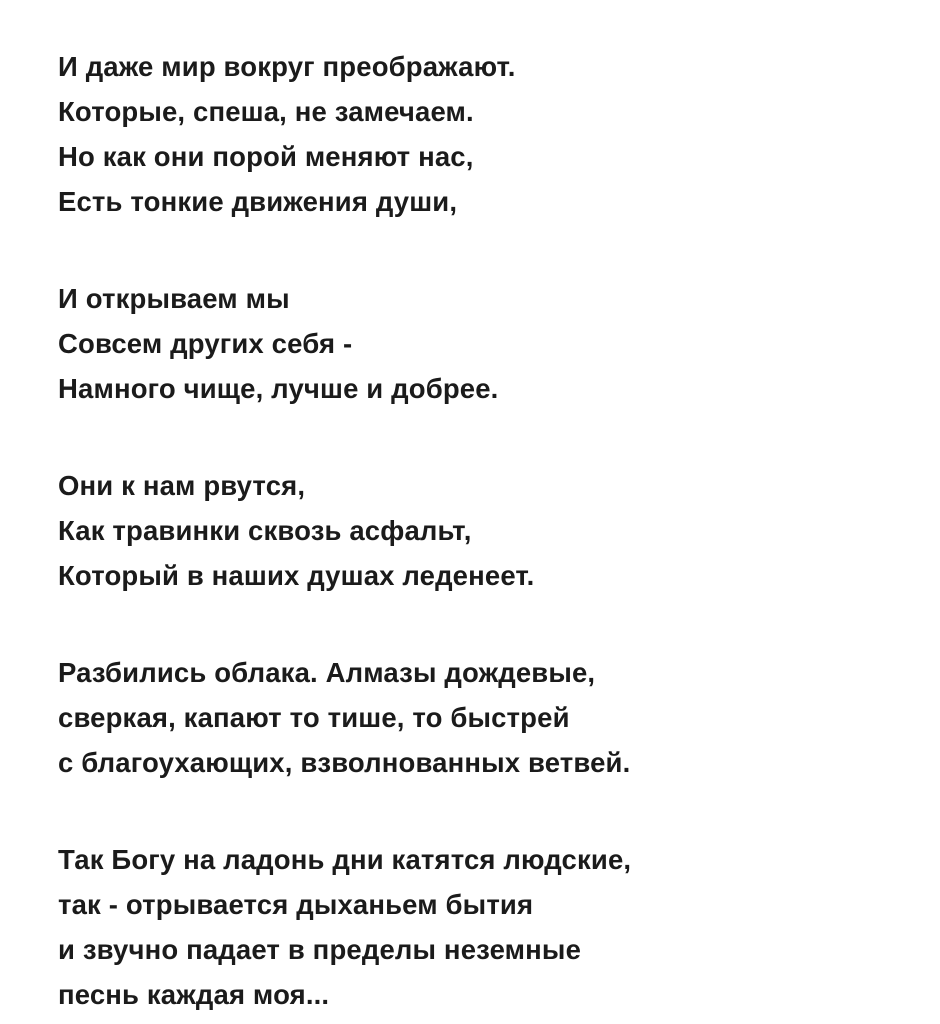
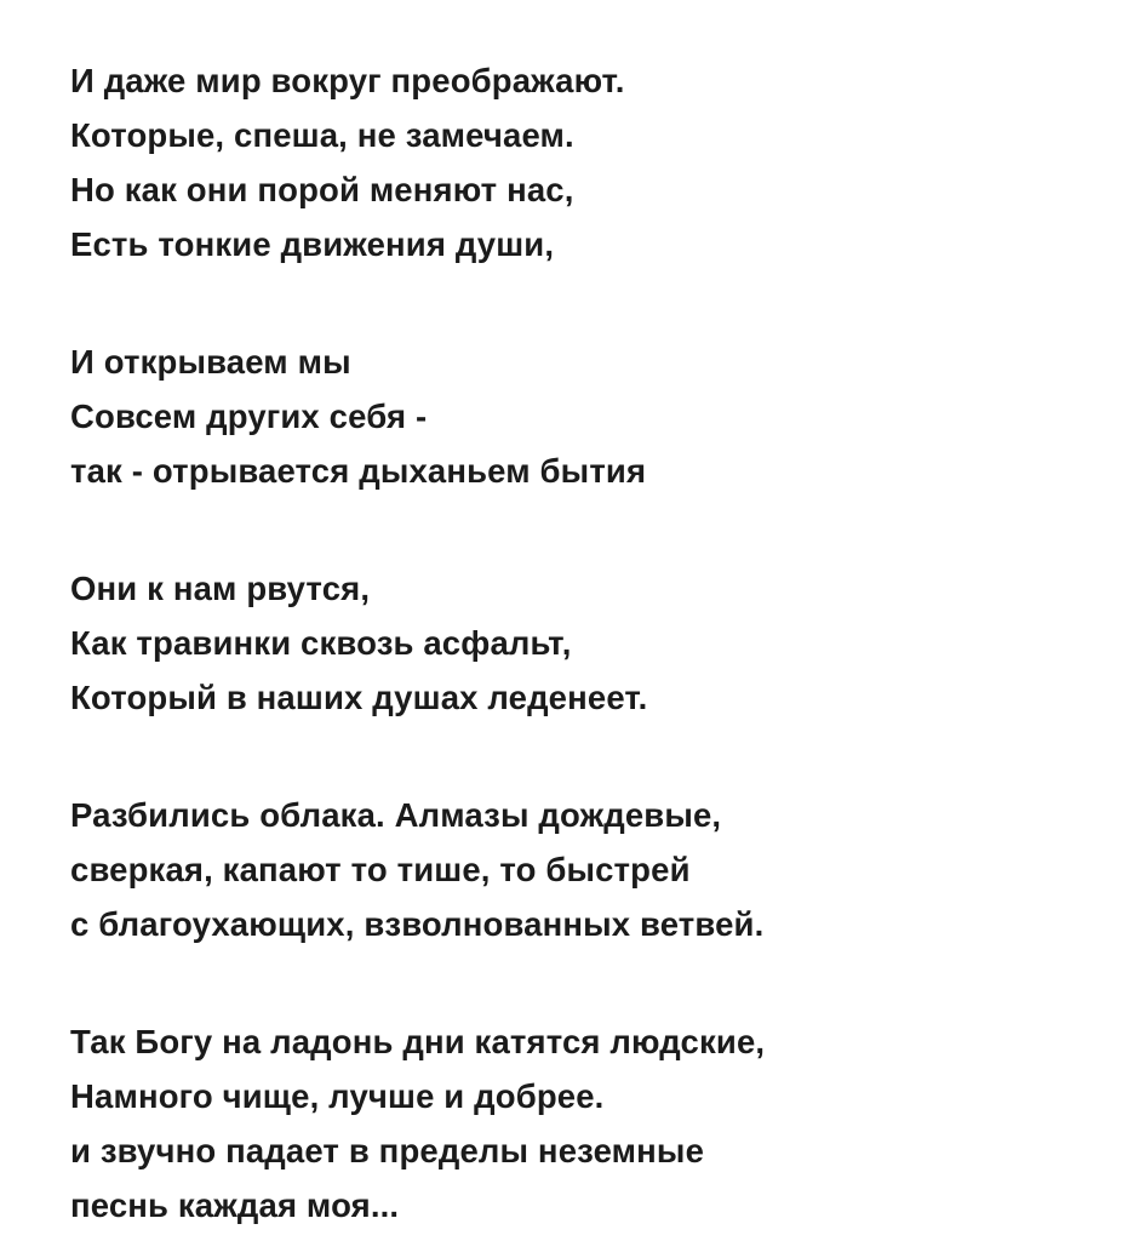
  И даже мир вокруг преображают.
  Которые, спеша, не замечаем.
  Но как они порой меняют нас,
  Есть тонкие движения души,
  И открываем мы
  Совсем других себя -
- Намного чище, лучше и добрее.
+ так - отрывается дыханьем бытия
  Они к нам рвутся,
  Как травинки сквозь асфальт,
  Который в наших душах леденеет.
  Разбились облака. Алмазы дождевые,
  сверкая, капают то тише, то быстрей
  с благоухающих, взволнованных ветвей.
  Так Богу на ладонь дни катятся людские,
- так - отрывается дыханьем бытия
+ Намного чище, лучше и добрее.
  и звучно падает в пределы неземные
  песнь каждая моя...
